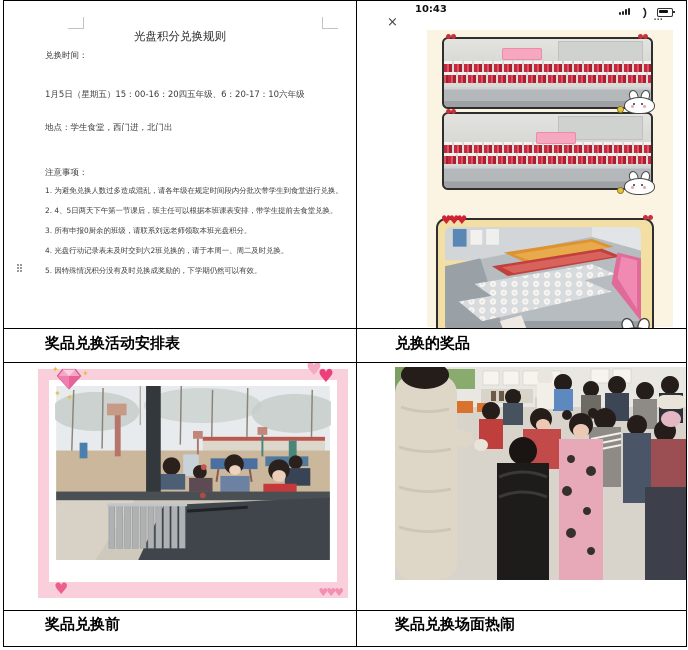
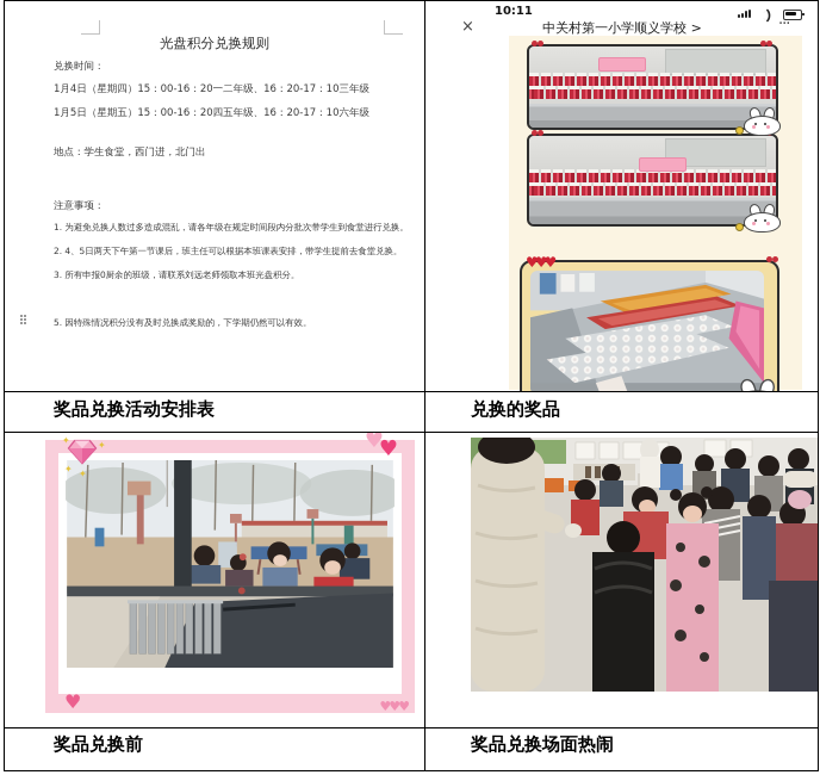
  光盘积分兑换规则
  兑换时间：
+ 1月4日（星期四）15：00-16：20一二年级、16：20-17：10三年级
- 1月5日（星期五）15：00-16：20四五年级、6：20-17：10六年级
+ 1月5日（星期五）15：00-16：20四五年级、16：20-17：10六年级
  地点：学生食堂，西门进，北门出
  注意事项：
  1. 为避免兑换人数过多造成混乱，请各年级在规定时间段内分批次带学生到食堂进行兑换。
  2. 4、5日两天下午第一节课后，班主任可以根据本班课表安排，带学生提前去食堂兑换。
  3. 所有申报0厨余的班级，请联系刘远老师领取本班光盘积分。
- 4. 光盘行动记录表未及时交到六2班兑换的，请于本周一、周二及时兑换。
  5. 因特殊情况积分没有及时兑换成奖励的，下学期仍然可以有效。
- 10:43
+ 10:11
  ×
+ 中关村第一小学顺义学校 >
  ···
  ♥♥♥
  奖品兑换活动安排表
  兑换的奖品
  ✦
  ✦
  ✦
  ✦
  ♥
  ♥
  ♥
  ♥♥♥
  奖品兑换前
  奖品兑换场面热闹
